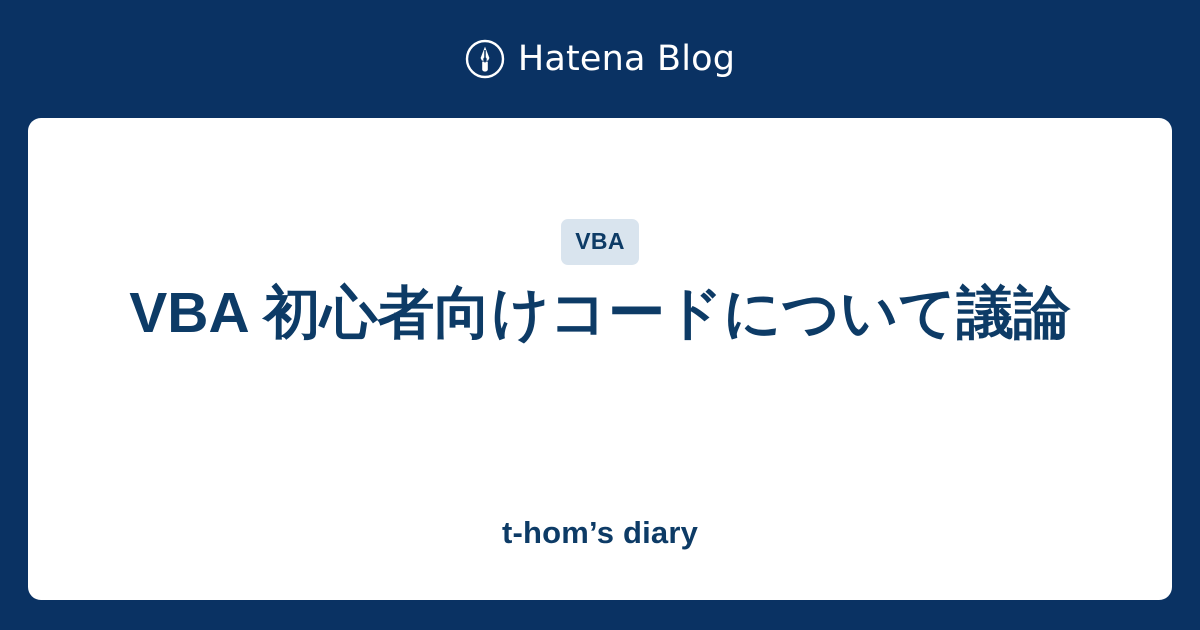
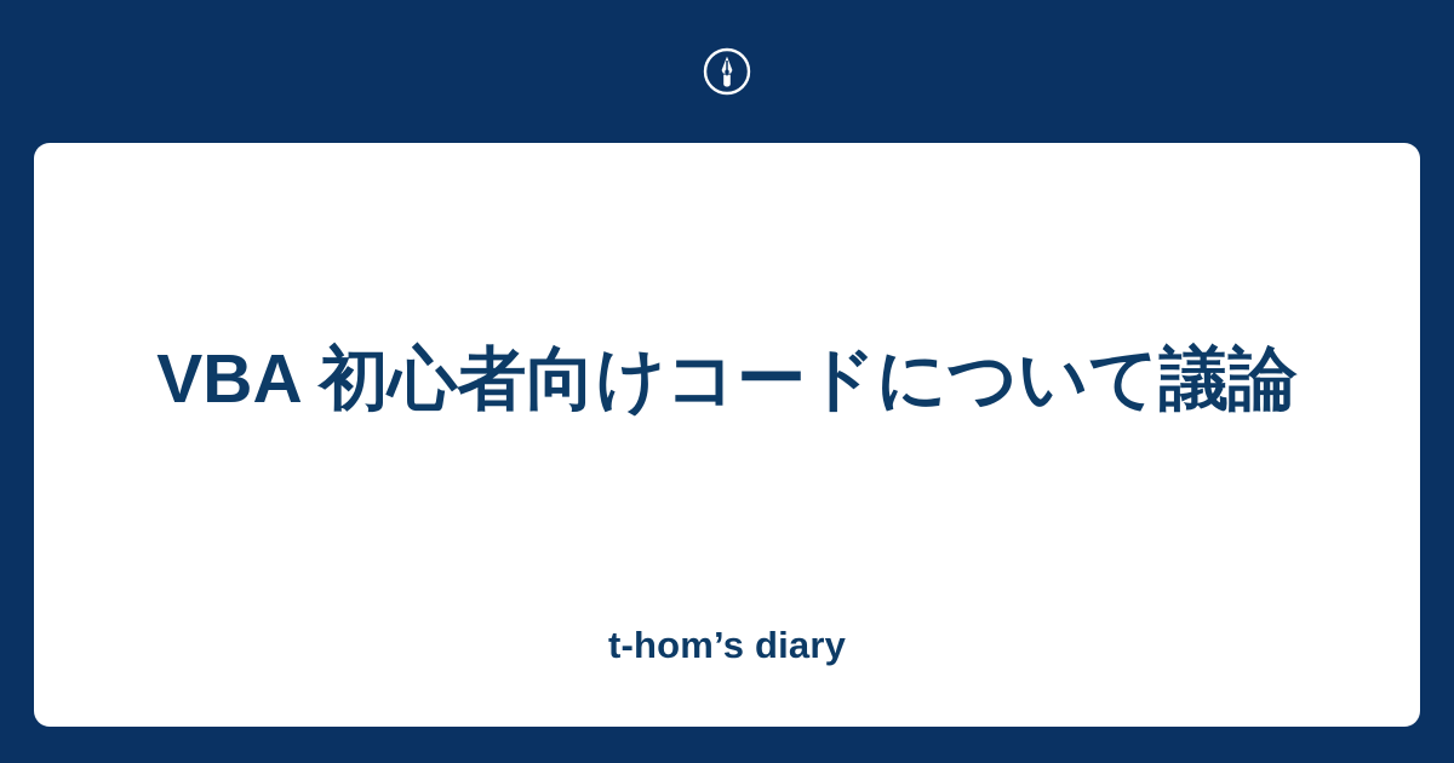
- Hatena Blog
- VBA
  VBA 初心者向けコードについて議論
  t-hom’s diary
